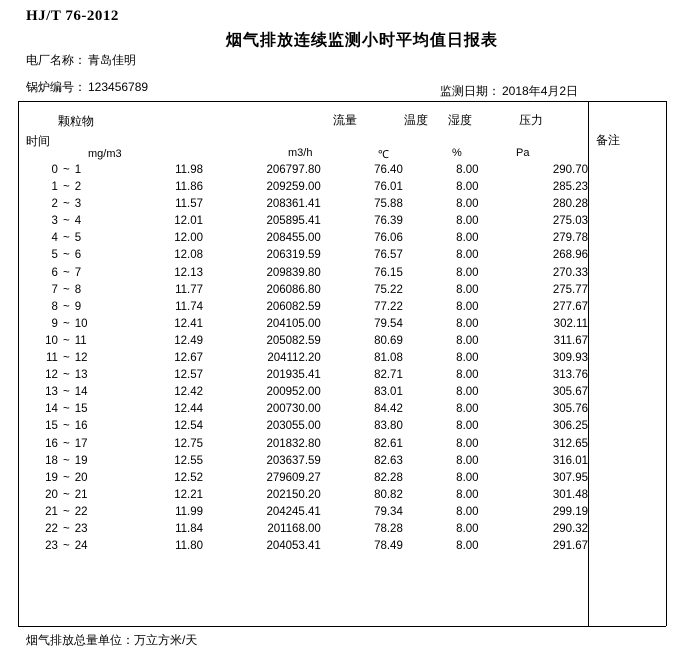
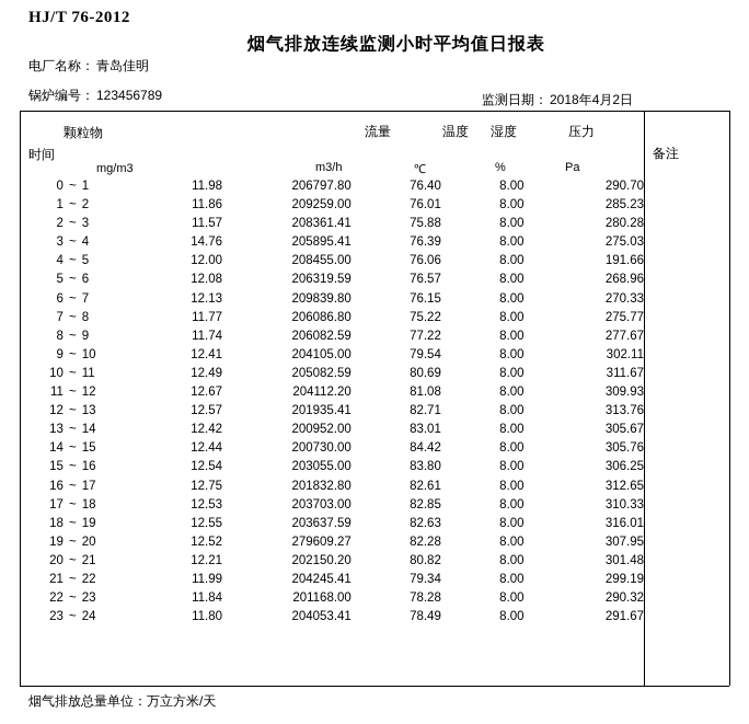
  HJ/T 76-2012
  烟气排放连续监测小时平均值日报表
  电厂名称： 青岛佳明
  锅炉编号： 123456789
  监测日期： 2018年4月2日
  颗粒物
  流量
  温度
  湿度
  压力
  时间
  备注
  mg/m3
  m3/h
  ℃
  %
  Pa
  0	~	1	11.98	206797.80	76.40	8.00	290.70
  1	~	2	11.86	209259.00	76.01	8.00	285.23
  2	~	3	11.57	208361.41	75.88	8.00	280.28
- 3	~	4	12.01	205895.41	76.39	8.00	275.03
+ 3	~	4	14.76	205895.41	76.39	8.00	275.03
- 4	~	5	12.00	208455.00	76.06	8.00	279.78
+ 4	~	5	12.00	208455.00	76.06	8.00	191.66
  5	~	6	12.08	206319.59	76.57	8.00	268.96
  6	~	7	12.13	209839.80	76.15	8.00	270.33
  7	~	8	11.77	206086.80	75.22	8.00	275.77
  8	~	9	11.74	206082.59	77.22	8.00	277.67
  9	~	10	12.41	204105.00	79.54	8.00	302.11
  10	~	11	12.49	205082.59	80.69	8.00	311.67
  11	~	12	12.67	204112.20	81.08	8.00	309.93
  12	~	13	12.57	201935.41	82.71	8.00	313.76
  13	~	14	12.42	200952.00	83.01	8.00	305.67
  14	~	15	12.44	200730.00	84.42	8.00	305.76
  15	~	16	12.54	203055.00	83.80	8.00	306.25
  16	~	17	12.75	201832.80	82.61	8.00	312.65
+ 17	~	18	12.53	203703.00	82.85	8.00	310.33
  18	~	19	12.55	203637.59	82.63	8.00	316.01
  19	~	20	12.52	279609.27	82.28	8.00	307.95
  20	~	21	12.21	202150.20	80.82	8.00	301.48
  21	~	22	11.99	204245.41	79.34	8.00	299.19
  22	~	23	11.84	201168.00	78.28	8.00	290.32
  23	~	24	11.80	204053.41	78.49	8.00	291.67
  烟气排放总量单位：万立方米/天
